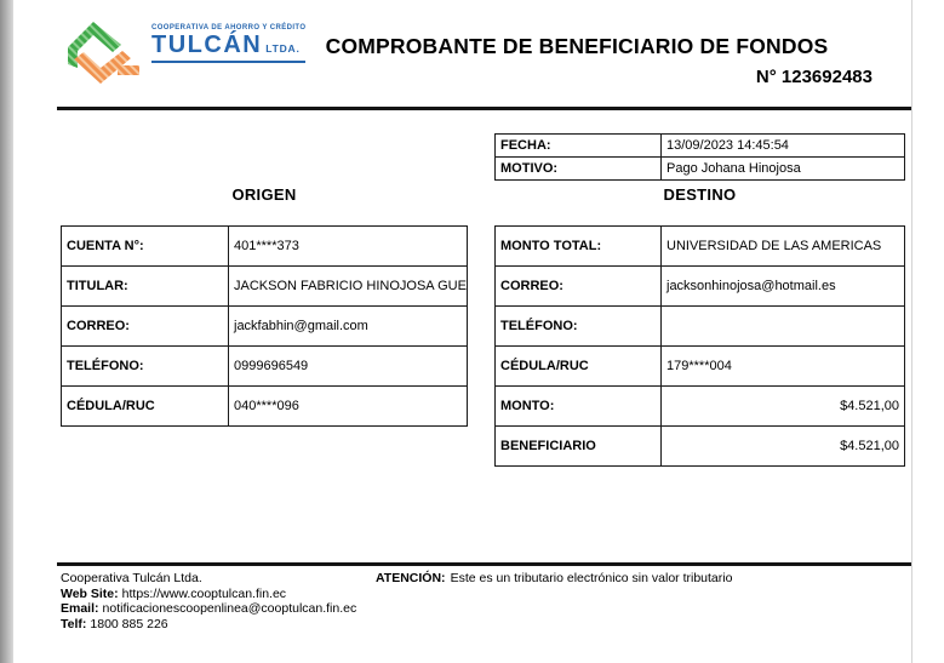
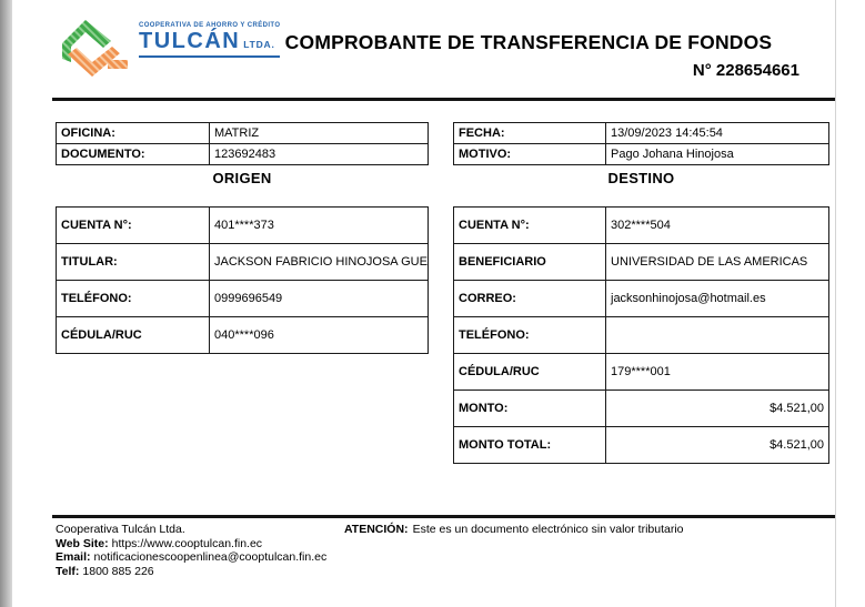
  TULCÁN
  LTDA.
- COMPROBANTE DE BENEFICIARIO DE FONDOS
+ COMPROBANTE DE TRANSFERENCIA DE FONDOS
- N° 123692483
+ N° 228654661
+ OFICINA:	MATRIZ
+ DOCUMENTO:	123692483
  FECHA:	13/09/2023 14:45:54
  MOTIVO:	Pago Johana Hinojosa
  ORIGEN
  DESTINO
  CUENTA N°:	401****373
  TITULAR:	JACKSON FABRICIO HINOJOSA GUE
- CORREO:	jackfabhin@gmail.com
  TELÉFONO:	0999696549
  CÉDULA/RUC	040****096
+ CUENTA N°:	302****504
- MONTO TOTAL:	UNIVERSIDAD DE LAS AMERICAS
+ BENEFICIARIO	UNIVERSIDAD DE LAS AMERICAS
  CORREO:	jacksonhinojosa@hotmail.es
  TELÉFONO:
- CÉDULA/RUC	179****004
+ CÉDULA/RUC	179****001
  MONTO:	$4.521,00
- BENEFICIARIO	$4.521,00
+ MONTO TOTAL:	$4.521,00
  Cooperativa Tulcán Ltda.
  Web Site: https://www.cooptulcan.fin.ec
  Email: notificacionescoopenlinea@cooptulcan.fin.ec
  Telf: 1800 885 226
- ATENCIÓN: Este es un tributario electrónico sin valor tributario
+ ATENCIÓN: Este es un documento electrónico sin valor tributario
